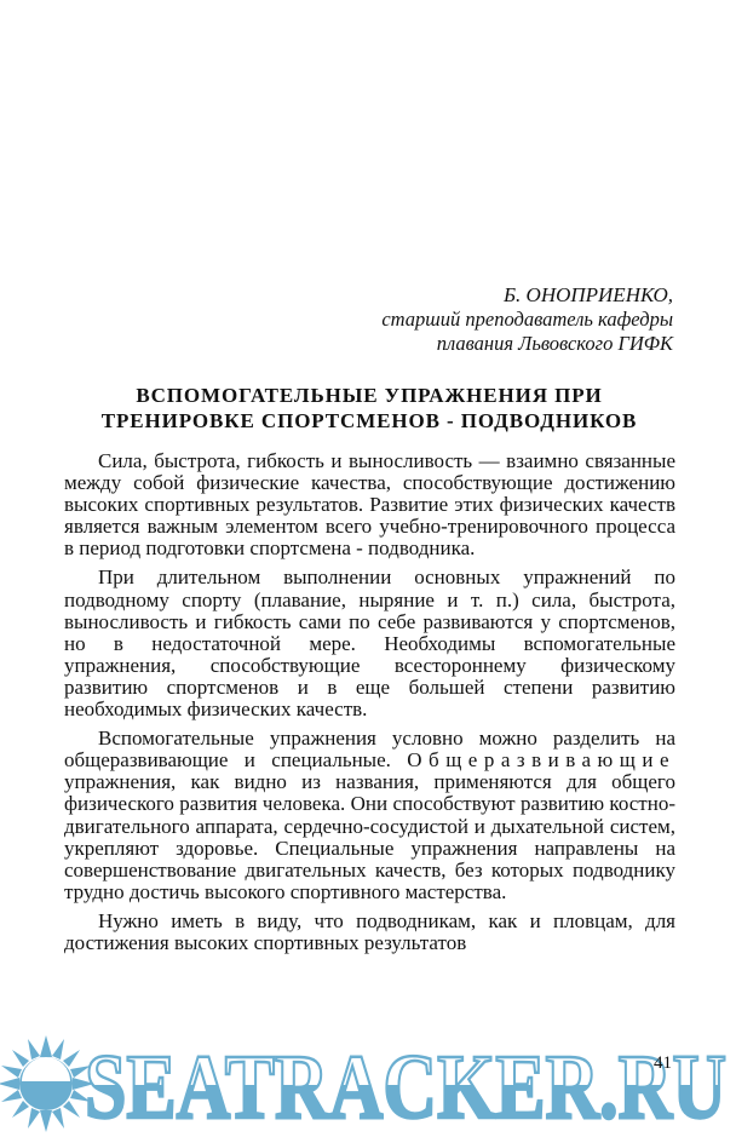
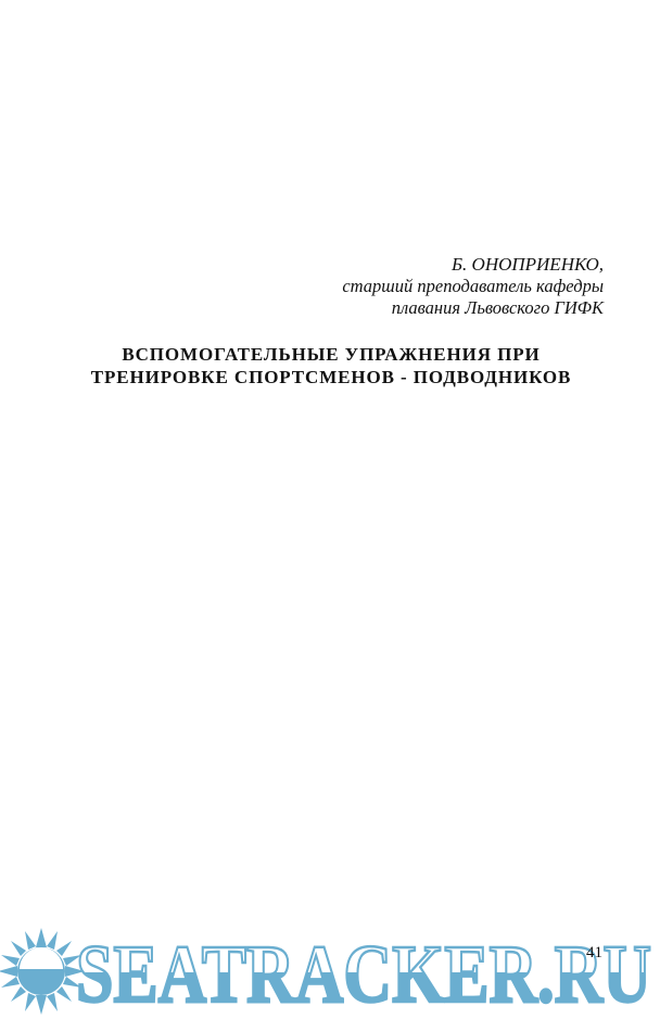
  Б. ОНОПРИЕНКО,
  старший преподаватель кафедры
  плавания Львовского ГИФК
  ВСПОМОГАТЕЛЬНЫЕ УПРАЖНЕНИЯ ПРИ
  ТРЕНИРОВКЕ СПОРТСМЕНОВ - ПОДВОДНИКОВ
- Сила, быстрота, гибкость и выносливость — взаимно связанные между собой физические качества, способствующие достижению высоких спортивных результатов. Развитие этих физических качеств является важным элементом всего учебно-тренировочного процесса в период подготовки спортсмена - подводника.
- При длительном выполнении основных упражнений по подводному спорту (плавание, ныряние и т. п.) сила, быстрота, выносливость и гибкость сами по себе развиваются у спортсменов, но в недостаточной мере. Необходимы вспомогательные упражнения, способствующие всестороннему физическому развитию спортсменов и в еще большей степени развитию необходимых физических качеств.
- Вспомогательные упражнения условно можно разделить на общеразвивающие и специальные. Общеразвивающие упражнения, как видно из названия, применяются для общего физического развития человека. Они способствуют развитию костно-двигательного аппарата, сердечно-сосудистой и дыхательной систем, укрепляют здоровье. Специальные упражнения направлены на совершенствование двигательных качеств, без которых подводнику трудно достичь высокого спортивного мастерства.
- Нужно иметь в виду, что подводникам, как и пловцам, для достижения высоких спортивных результатов
  41
  SEATRACKER.RU
